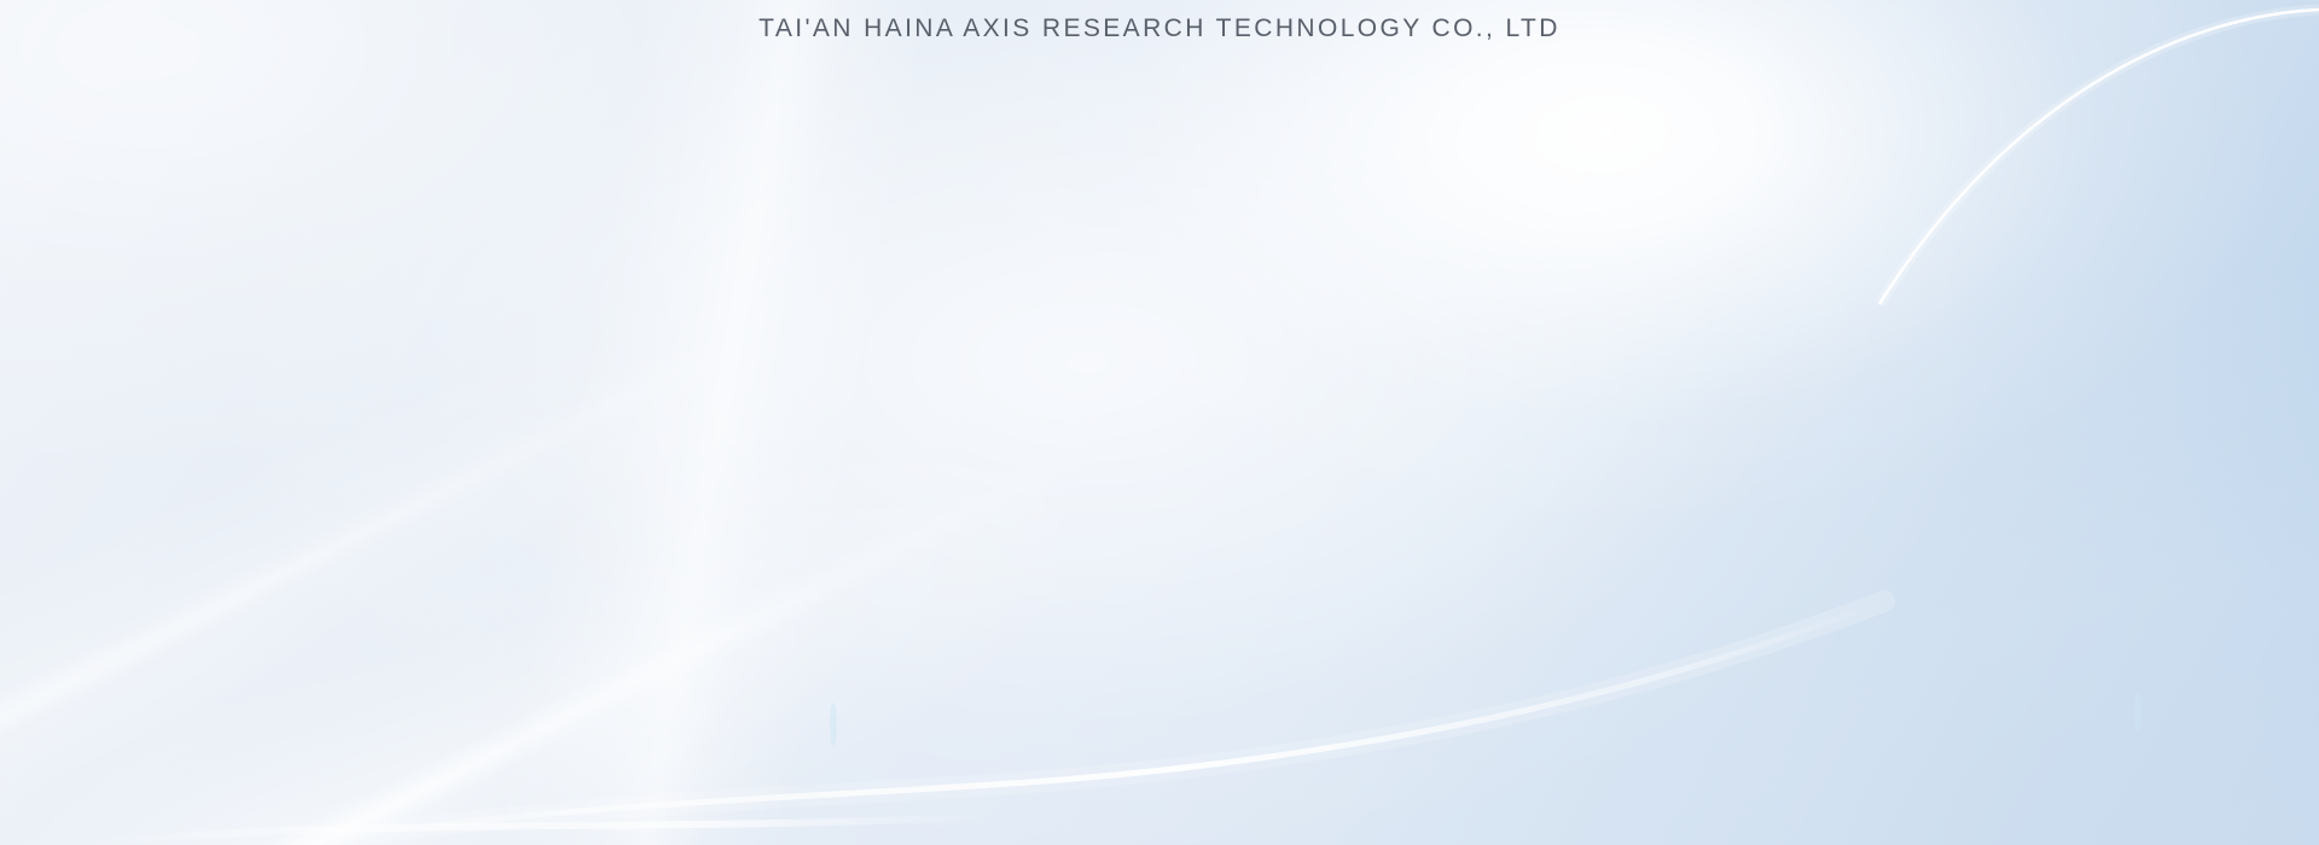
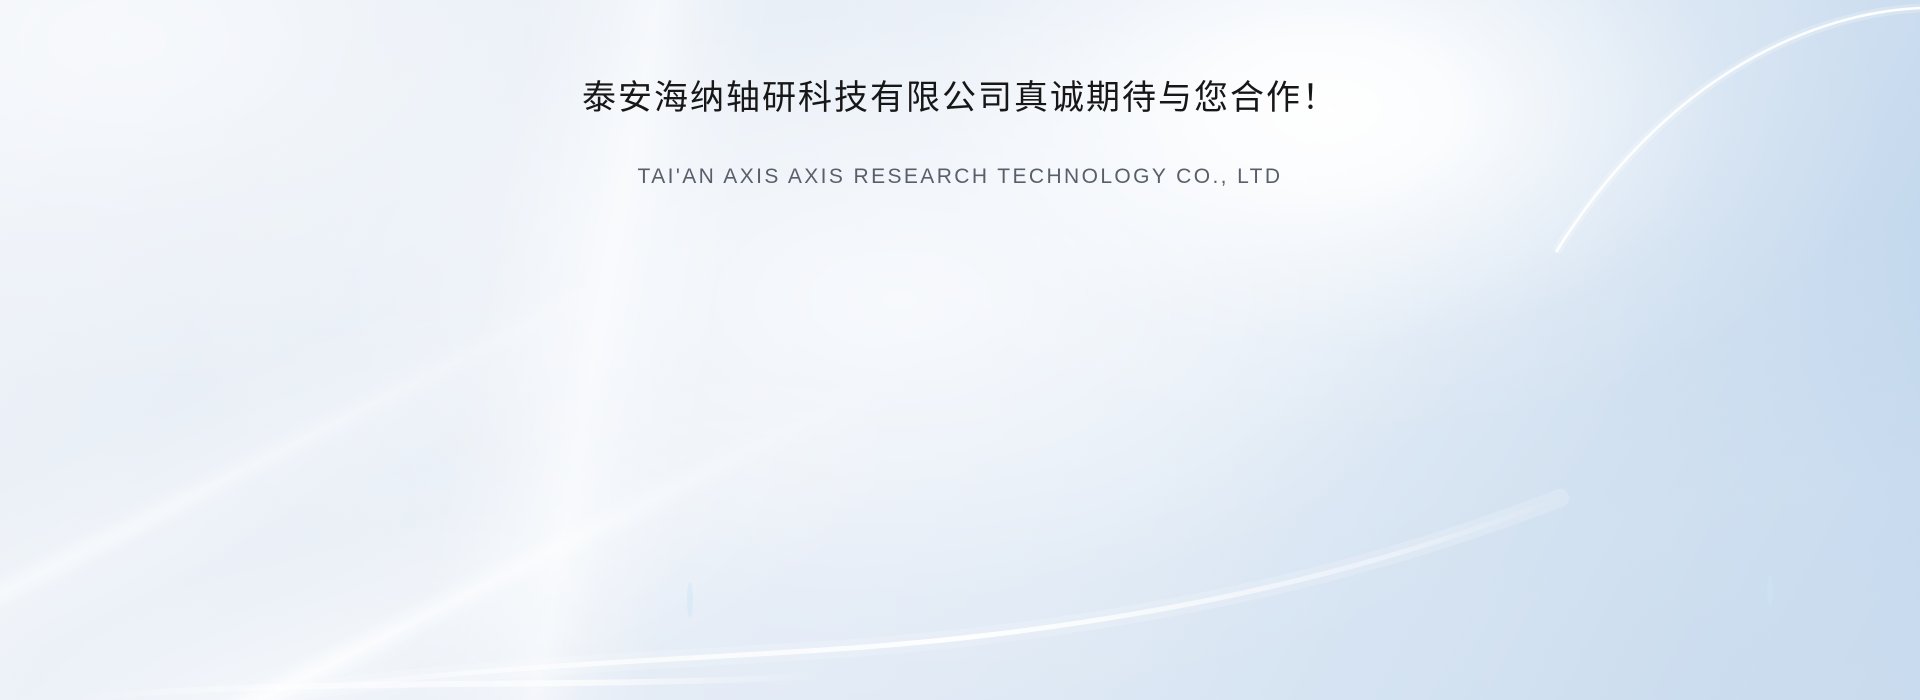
+ 泰安海纳轴研科技有限公司真诚期待与您合作！
- TAI'AN HAINA AXIS RESEARCH TECHNOLOGY CO., LTD
+ TAI'AN AXIS AXIS RESEARCH TECHNOLOGY CO., LTD
